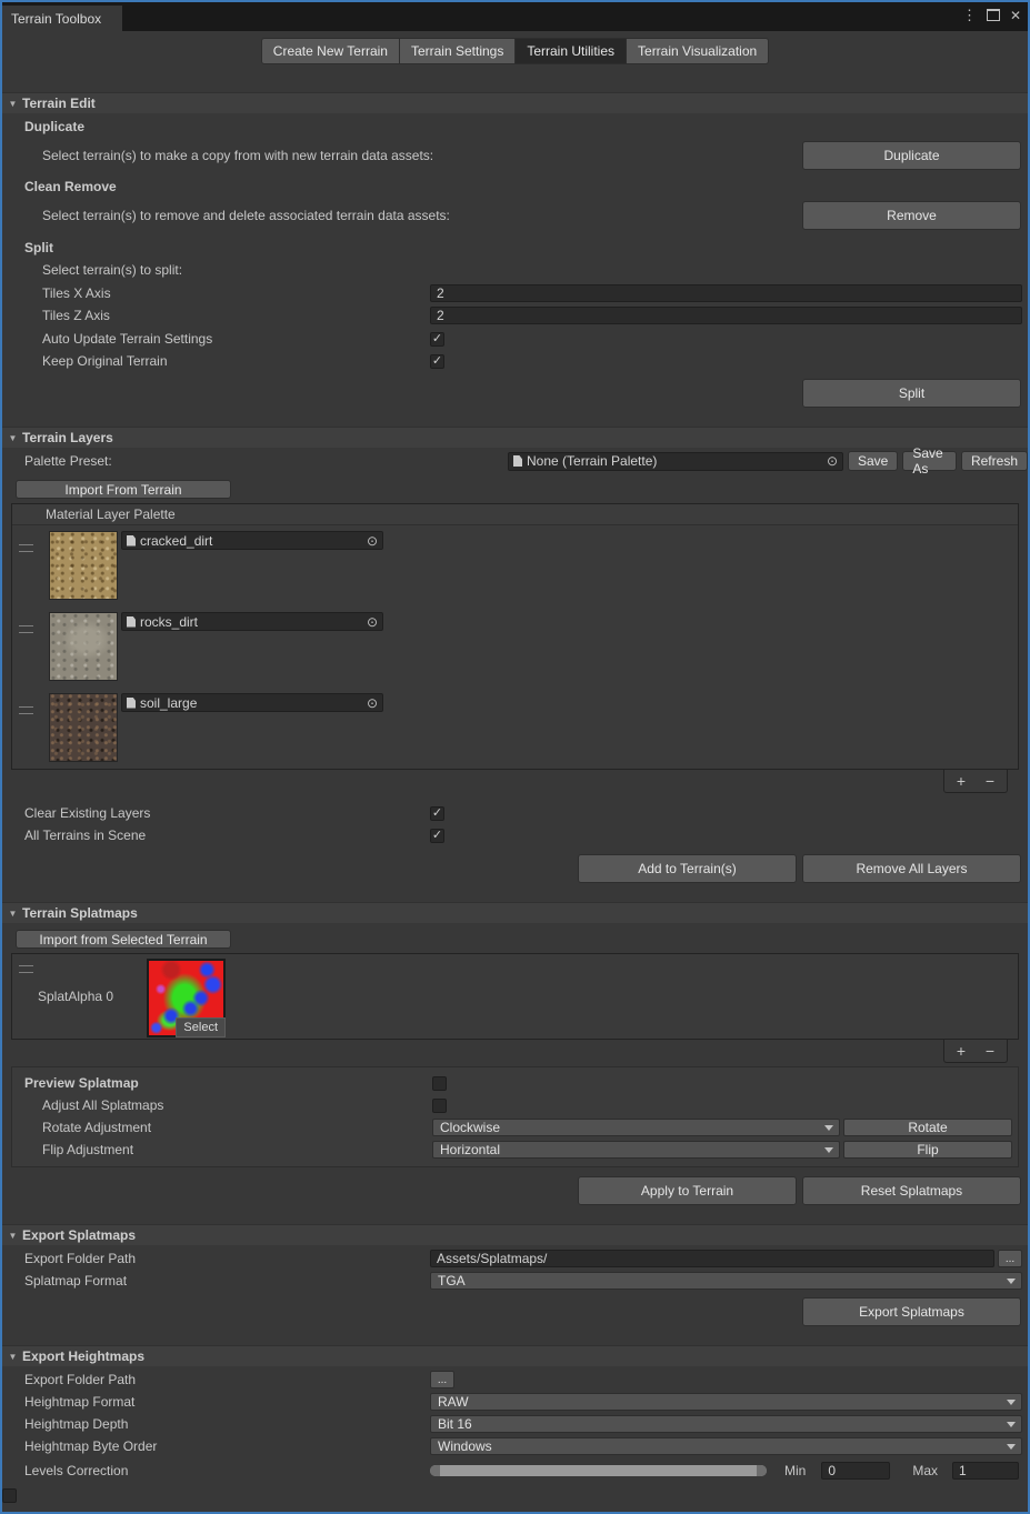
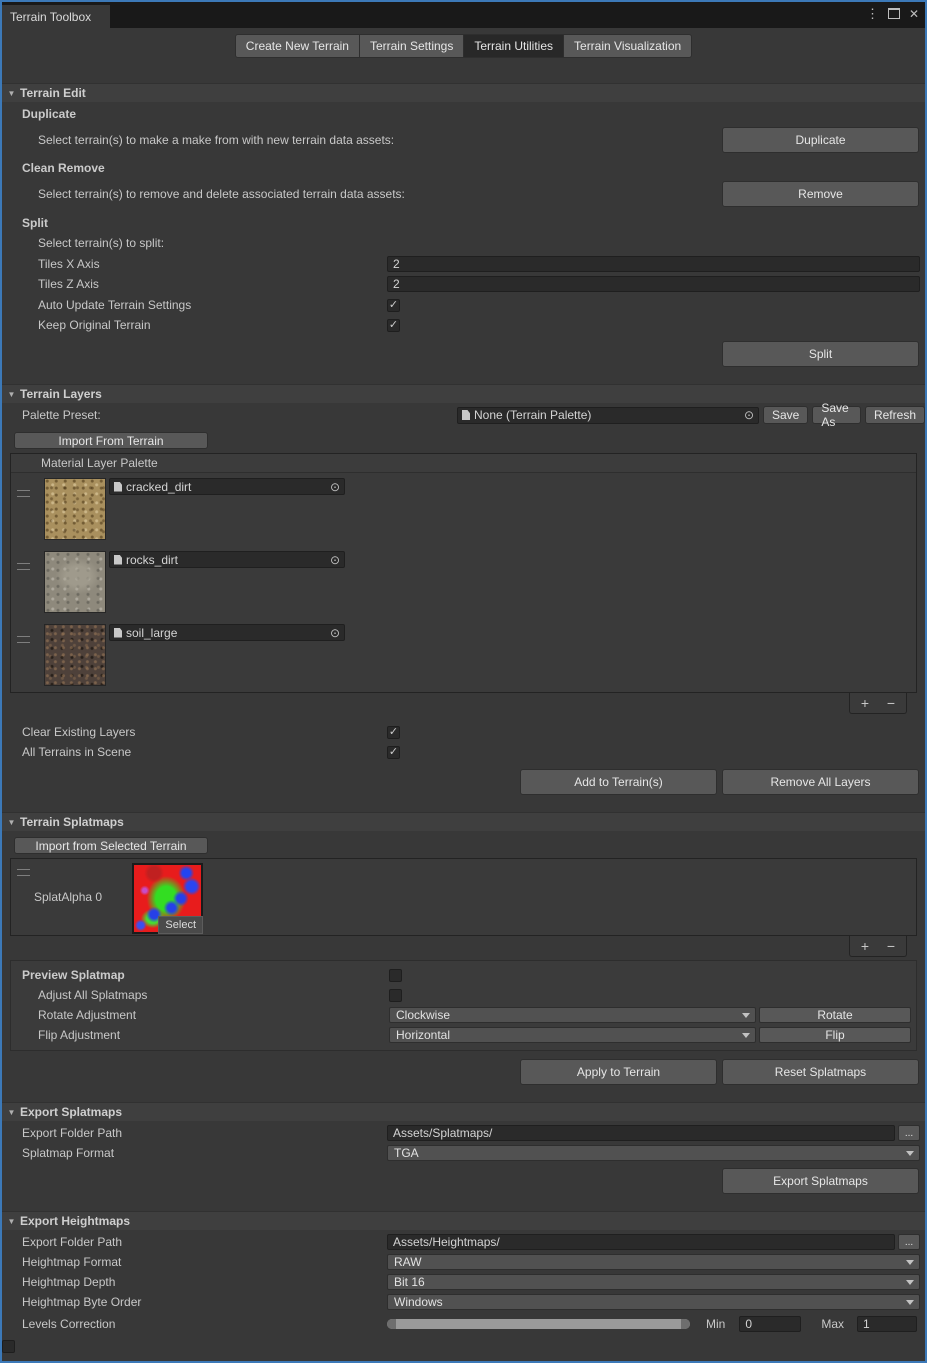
  Terrain Toolbox
  ⋮
  ✕
  Create New Terrain
  Terrain Settings
  Terrain Utilities
  Terrain Visualization
  ▼
  Terrain Edit
  Duplicate
- Select terrain(s) to make a copy from with new terrain data assets:
+ Select terrain(s) to make a make from with new terrain data assets:
  Duplicate
  Clean Remove
  Select terrain(s) to remove and delete associated terrain data assets:
  Remove
  Split
  Select terrain(s) to split:
  Tiles X Axis
  2
  Tiles Z Axis
  2
  Auto Update Terrain Settings
  ✓
  Keep Original Terrain
  ✓
  Split
  ▼
  Terrain Layers
  Palette Preset:
  None (Terrain Palette)
  ⊙
  Save
  Save As
  Refresh
  Import From Terrain
  Material Layer Palette
  cracked_dirt
  ⊙
  rocks_dirt
  ⊙
  soil_large
  ⊙
  +
  −
  Clear Existing Layers
  ✓
  All Terrains in Scene
  ✓
  Add to Terrain(s)
  Remove All Layers
  ▼
  Terrain Splatmaps
  Import from Selected Terrain
  SplatAlpha 0
  Select
  +
  −
  Preview Splatmap
  Adjust All Splatmaps
  Rotate Adjustment
  Clockwise
  Rotate
  Flip Adjustment
  Horizontal
  Flip
  Apply to Terrain
  Reset Splatmaps
  ▼
  Export Splatmaps
  Export Folder Path
  Assets/Splatmaps/
  ...
  Splatmap Format
  TGA
  Export Splatmaps
  ▼
  Export Heightmaps
  Export Folder Path
+ Assets/Heightmaps/
  ...
  Heightmap Format
  RAW
  Heightmap Depth
  Bit 16
  Heightmap Byte Order
  Windows
  Levels Correction
  Min
  0
  Max
  1
